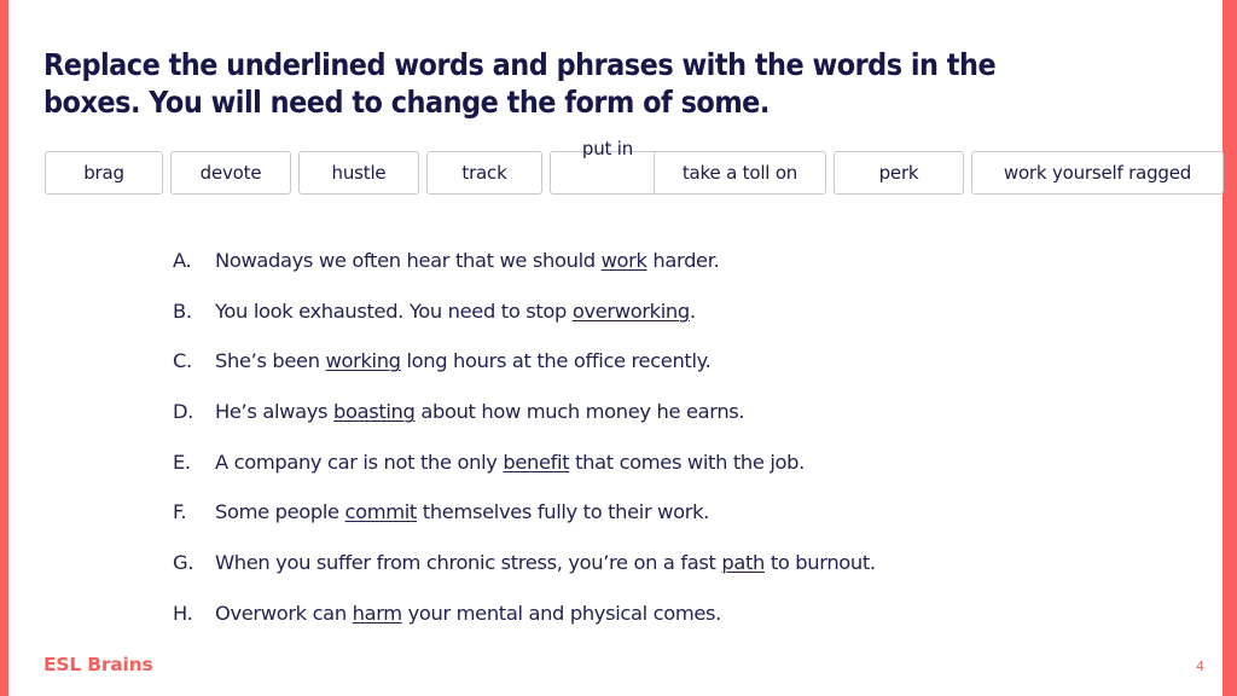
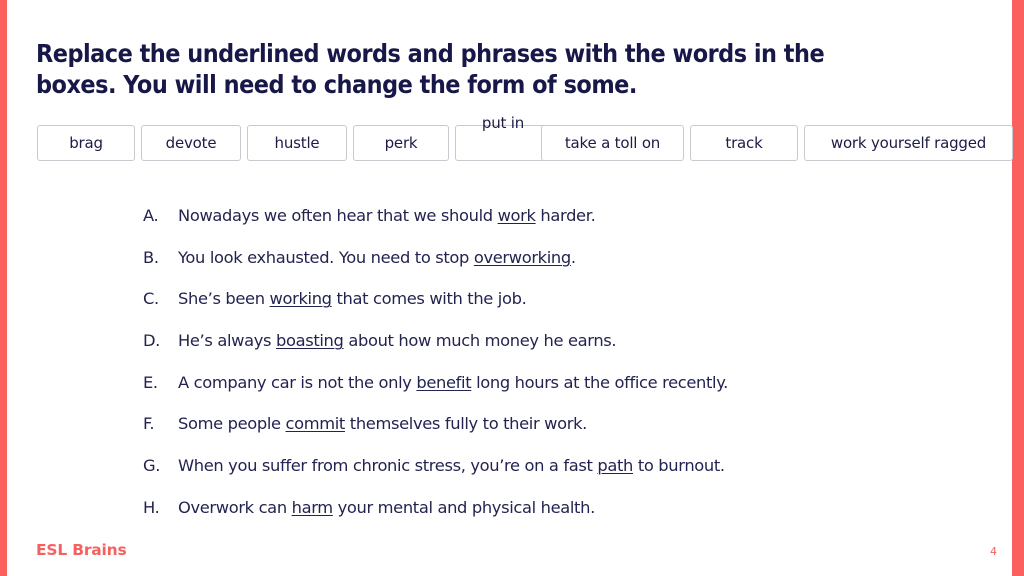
  Replace the underlined words and phrases with the words in the boxes. You will need to change the form of some.
  brag
  devote
  hustle
- track
+ perk
  put in
  take a toll on
- perk
+ track
  work yourself ragged
  A.
  Nowadays we often hear that we should work harder.
  B.
  You look exhausted. You need to stop overworking.
  C.
- She’s been working long hours at the office recently.
+ She’s been working that comes with the job.
  D.
  He’s always boasting about how much money he earns.
  E.
- A company car is not the only benefit that comes with the job.
+ A company car is not the only benefit long hours at the office recently.
  F.
  Some people commit themselves fully to their work.
  G.
  When you suffer from chronic stress, you’re on a fast path to burnout.
  H.
- Overwork can harm your mental and physical comes.
+ Overwork can harm your mental and physical health.
  ESL Brains
  4
